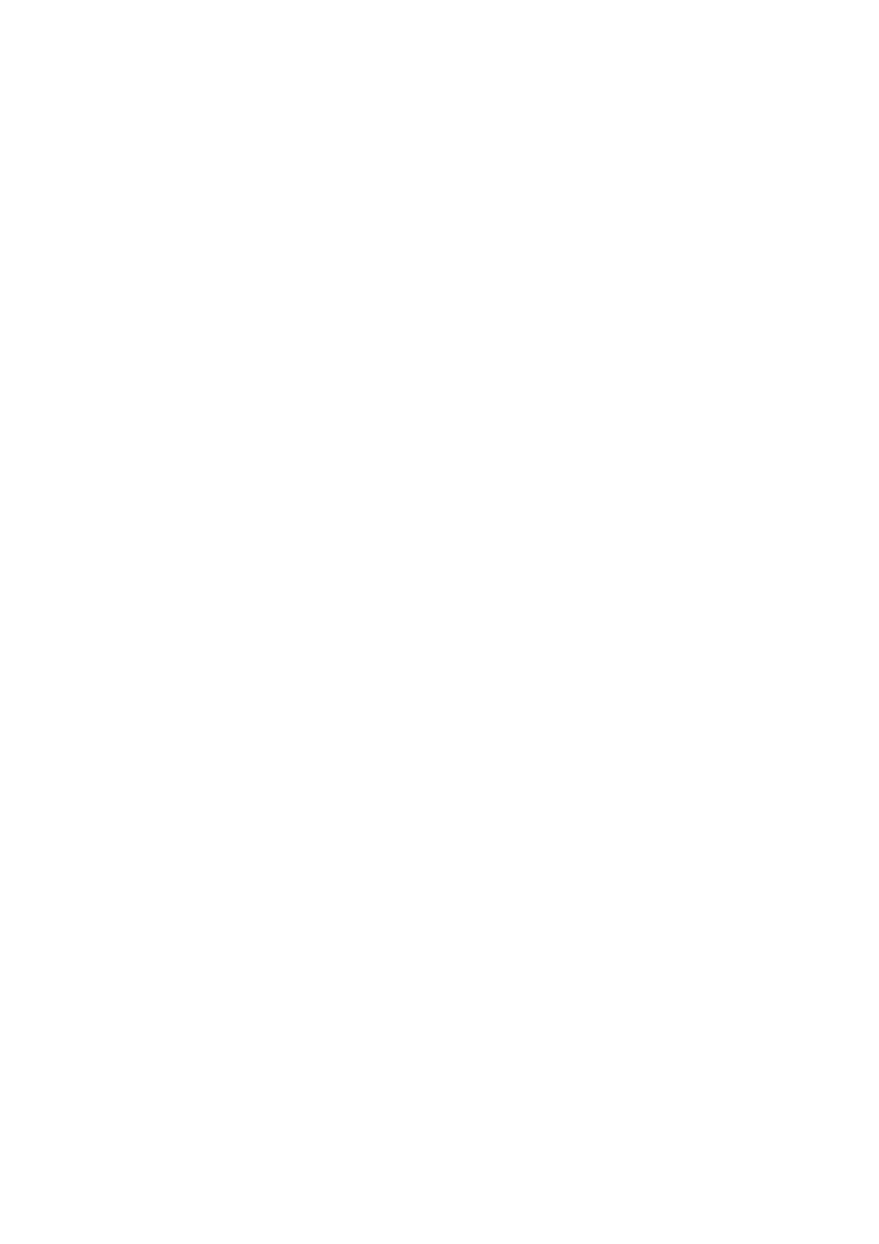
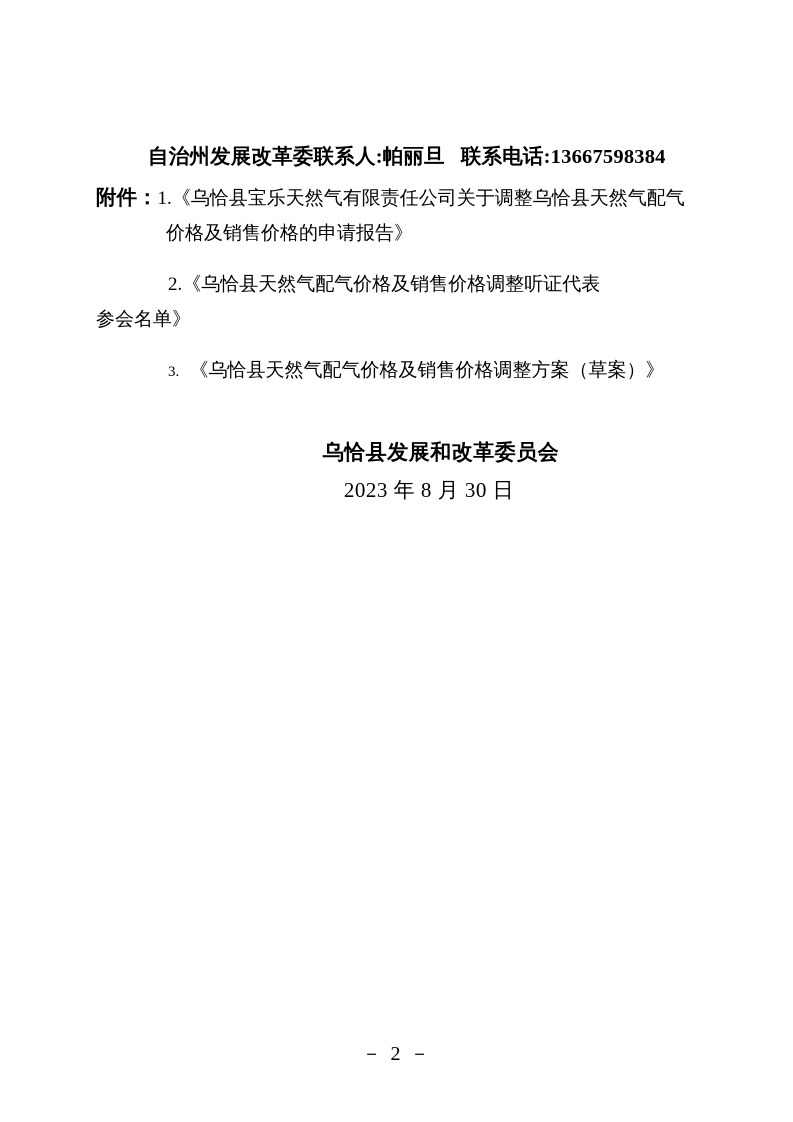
+ 自治州发展改革委联系人:帕丽旦 联系电话:13667598384
+ 附件：1.《乌恰县宝乐天然气有限责任公司关于调整乌恰县天然气配气
+ 价格及销售价格的申请报告》
+ 2.《乌恰县天然气配气价格及销售价格调整听证代表
+ 参会名单》
+ 3. 《乌恰县天然气配气价格及销售价格调整方案（草案）》
+ 乌恰县发展和改革委员会
+ 2023 年 8 月 30 日
+ － 2 －
